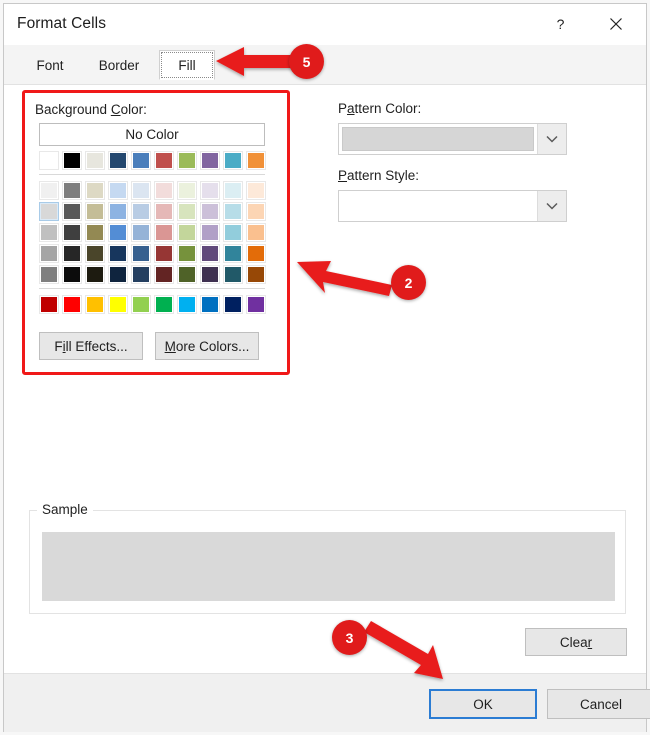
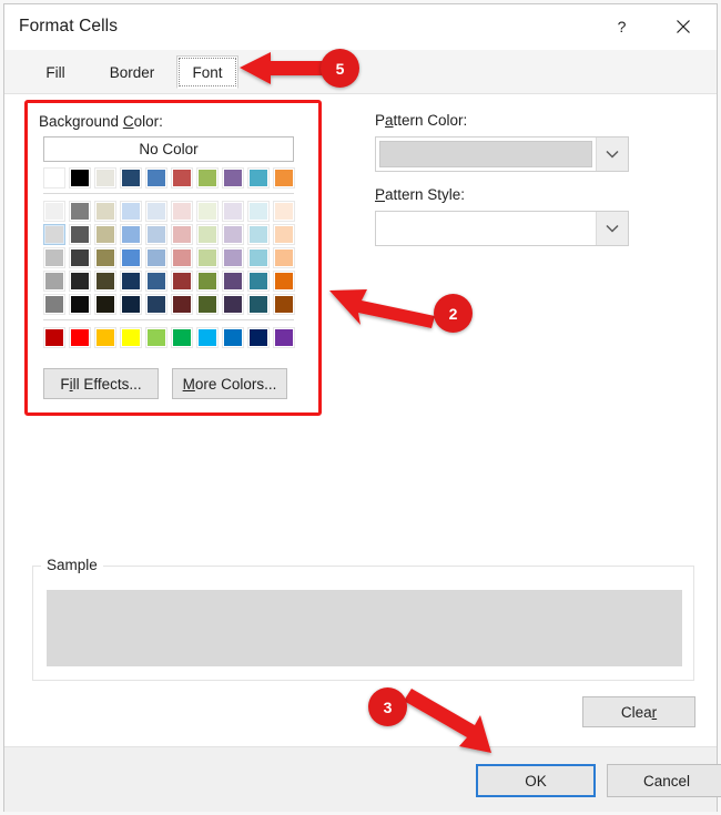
  Format Cells
  ?
- Font
+ Fill
  Border
- Fill
+ Font
  Background Color:
  No Color
  F
  i
  ll Effects...
  M
  ore Colors...
  Pattern Color:
  Pattern Style:
  Sample
  Clea
  r
  OK
  Cancel
  5
  2
  3
